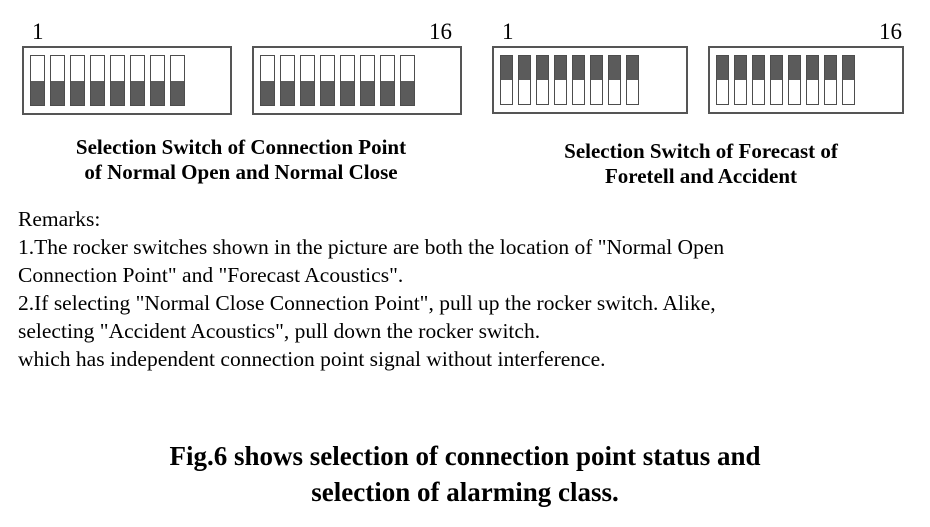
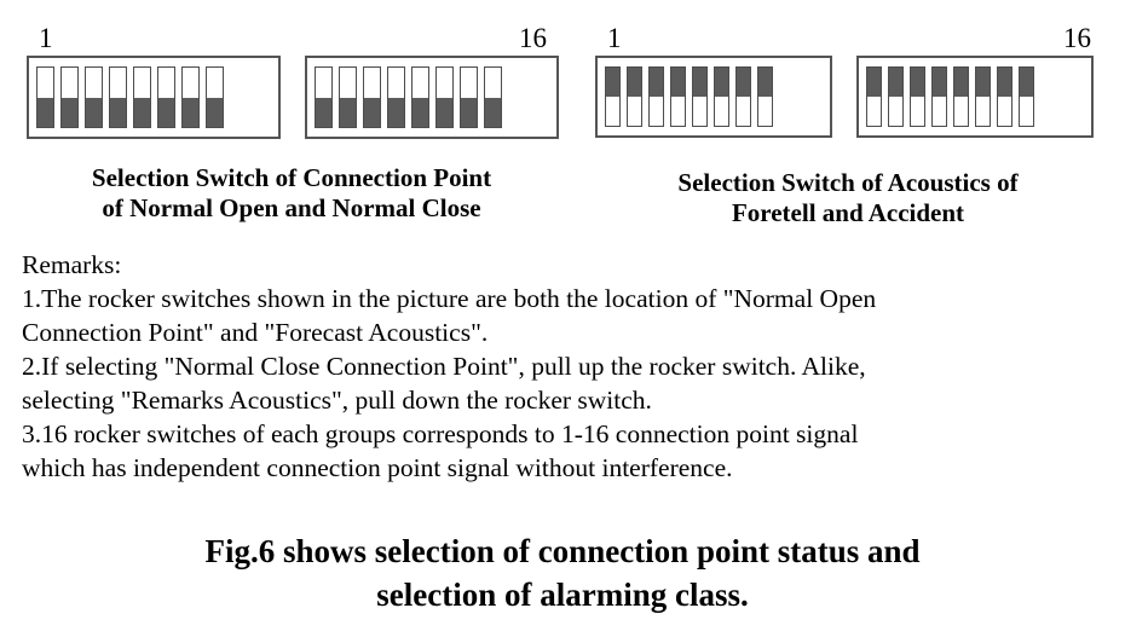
  1
  16
  1
  16
  Selection Switch of Connection Point
  of Normal Open and Normal Close
- Selection Switch of Forecast of
+ Selection Switch of Acoustics of
  Foretell and Accident
  Remarks:
  1.The rocker switches shown in the picture are both the location of "Normal Open
  Connection Point" and "Forecast Acoustics".
  2.If selecting "Normal Close Connection Point", pull up the rocker switch. Alike,
- selecting "Accident Acoustics", pull down the rocker switch.
+ selecting "Remarks Acoustics", pull down the rocker switch.
+ 3.16 rocker switches of each groups corresponds to 1-16 connection point signal
  which has independent connection point signal without interference.
  Fig.6 shows selection of connection point status and
  selection of alarming class.
